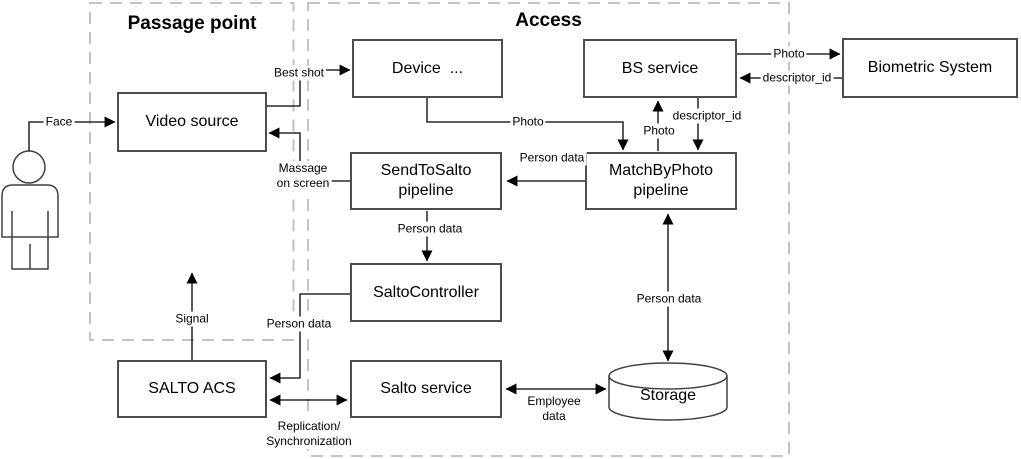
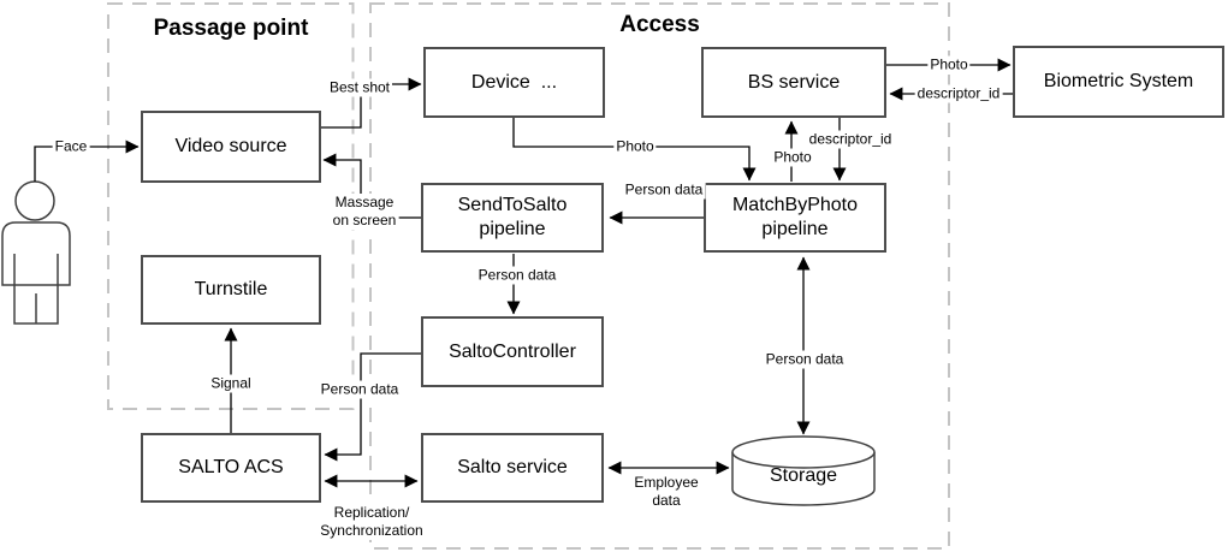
  Passage point
  Access
  Video source
+ Turnstile
  SALTO ACS
  Device ...
  BS service
  Biometric System
  SendToSalto
  pipeline
  MatchByPhoto
  pipeline
  SaltoController
  Salto service
  Storage
  Face
  Best shot
  Massage
  on screen
  Photo
  Person data
  Photo
  descriptor_id
  Photo
  descriptor_id
  Person data
  Person data
  Person data
  Signal
  Employee
  data
  Replication/
  Synchronization
